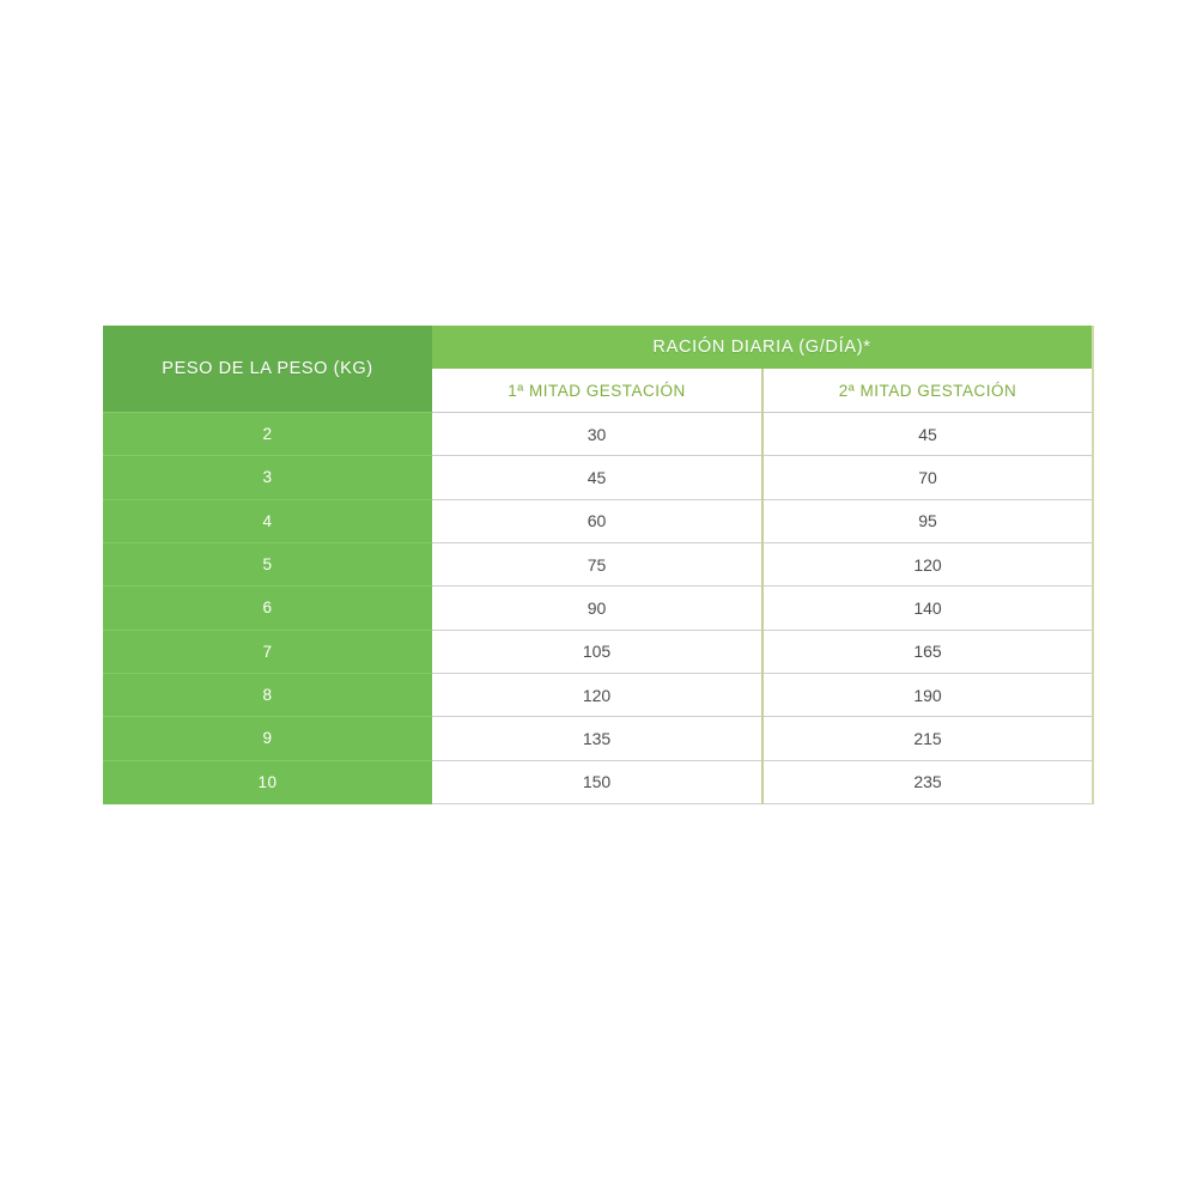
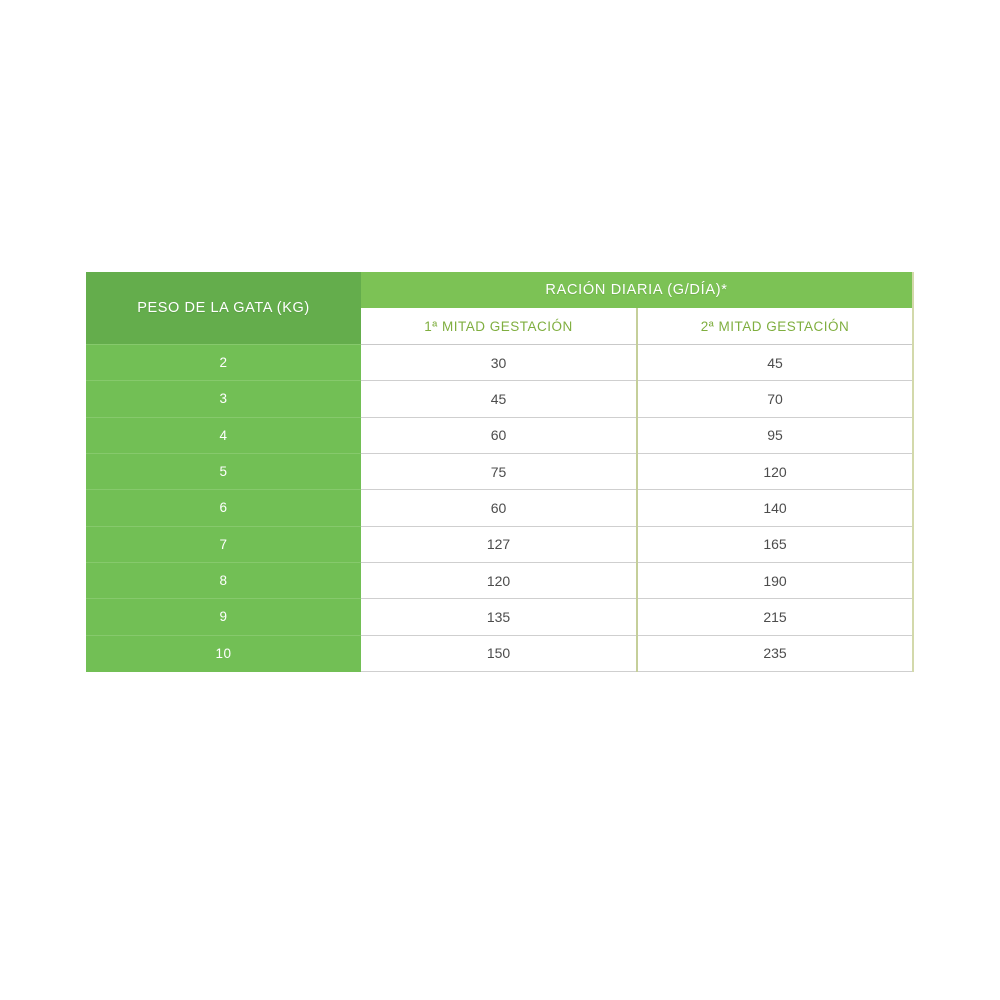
- PESO DE LA PESO (KG)	RACIÓN DIARIA (G/DÍA)*
+ PESO DE LA GATA (KG)	RACIÓN DIARIA (G/DÍA)*
  1ª MITAD GESTACIÓN	2ª MITAD GESTACIÓN
  2	30	45
  3	45	70
  4	60	95
  5	75	120
- 6	90	140
+ 6	60	140
- 7	105	165
+ 7	127	165
  8	120	190
  9	135	215
  10	150	235
